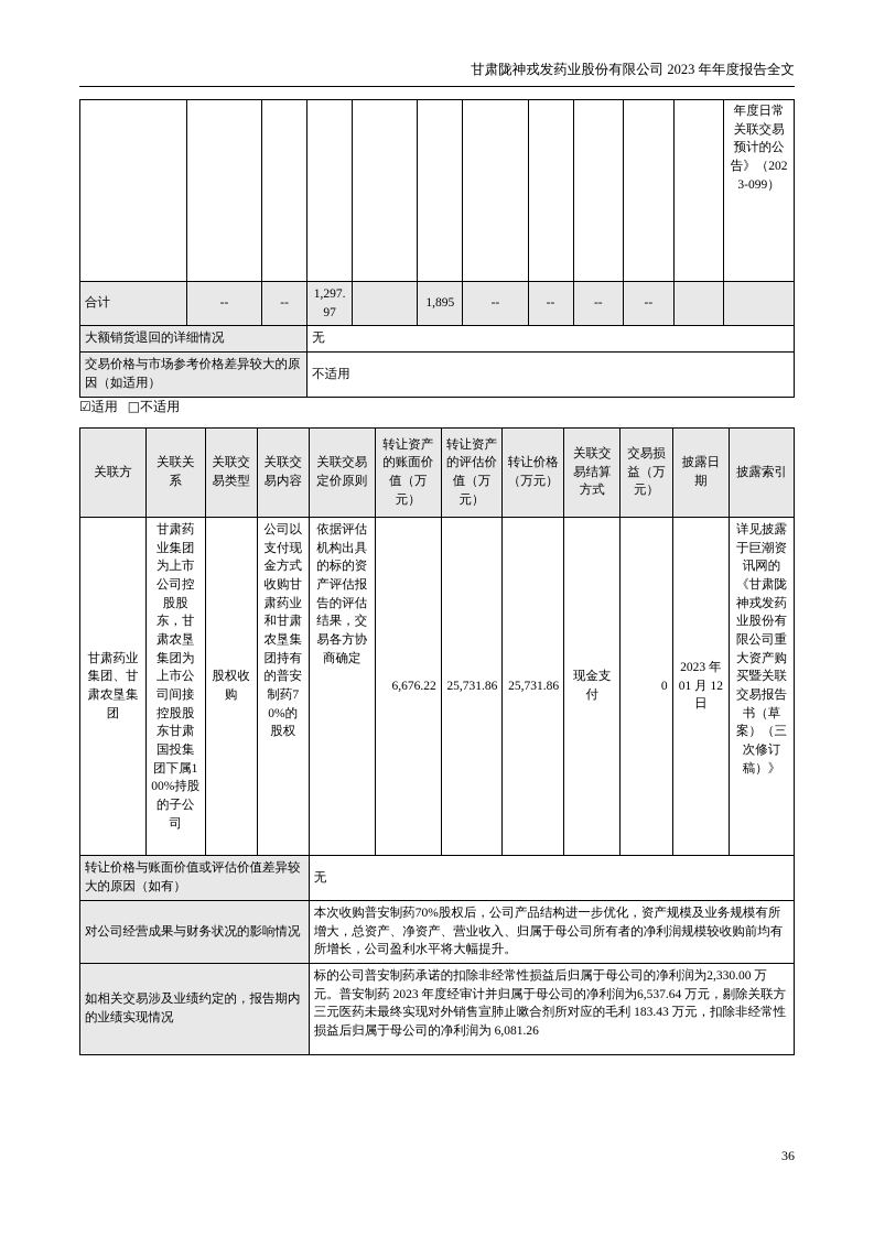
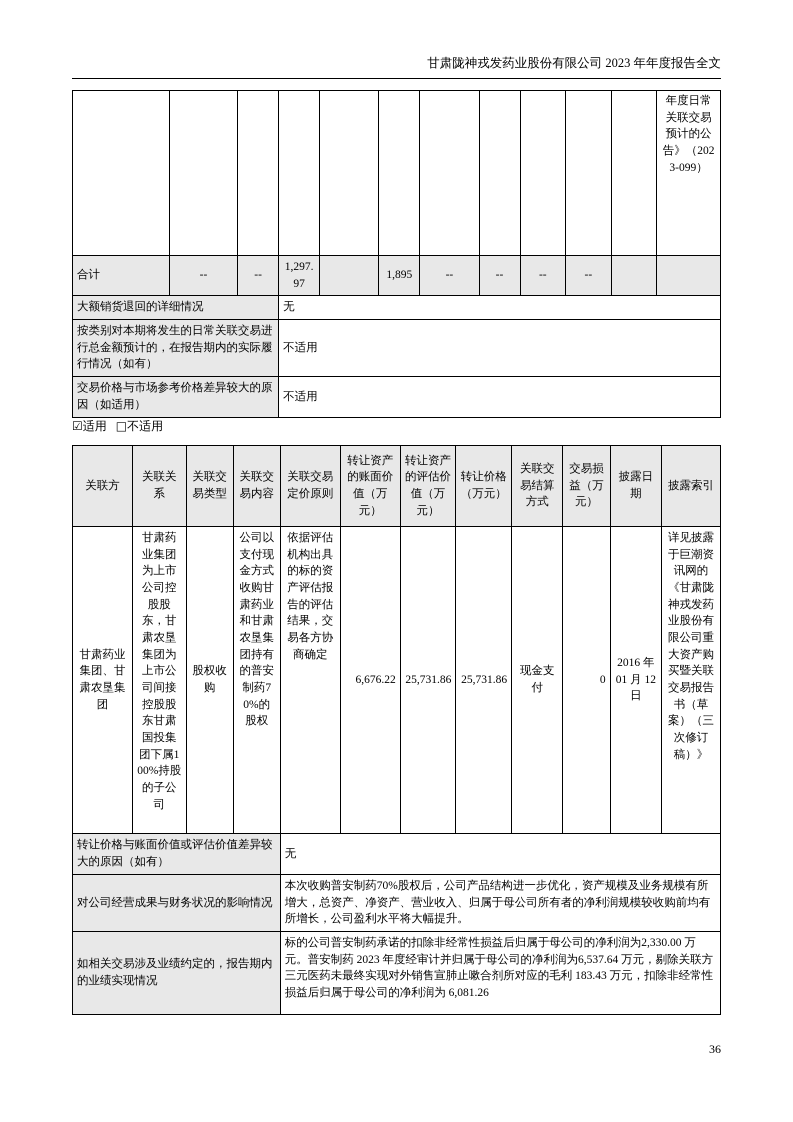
  甘肃陇神戎发药业股份有限公司 2023 年年度报告全文
  											年度日常关联交易预计的公告》（2023-099）
  合计	--	--	1,297.97		1,895	--	--	--	--
  大额销货退回的详细情况	无
+ 按类别对本期将发生的日常关联交易进行总金额预计的，在报告期内的实际履行情况（如有）	不适用
  交易价格与市场参考价格差异较大的原因（如适用）	不适用
  ☑适用 □不适用
  关联方	关联关系	关联交易类型	关联交易内容	关联交易定价原则	转让资产的账面价值（万元）	转让资产的评估价值（万元）	转让价格（万元）	关联交易结算方式	交易损益（万元）	披露日期	披露索引
- 甘肃药业集团、甘肃农垦集团	甘肃药业集团为上市公司控股股东，甘肃农垦集团为上市公司间接控股股东甘肃国投集团下属100%持股的子公司	股权收购	公司以支付现金方式收购甘肃药业和甘肃农垦集团持有的普安制药70%的股权	依据评估机构出具的标的资产评估报告的评估结果，交易各方协商确定	6,676.22	25,731.86	25,731.86	现金支付	0	2023 年 01 月 12 日	详见披露于巨潮资讯网的《甘肃陇神戎发药业股份有限公司重大资产购买暨关联交易报告书（草案）（三次修订稿）》
+ 甘肃药业集团、甘肃农垦集团	甘肃药业集团为上市公司控股股东，甘肃农垦集团为上市公司间接控股股东甘肃国投集团下属100%持股的子公司	股权收购	公司以支付现金方式收购甘肃药业和甘肃农垦集团持有的普安制药70%的股权	依据评估机构出具的标的资产评估报告的评估结果，交易各方协商确定	6,676.22	25,731.86	25,731.86	现金支付	0	2016 年 01 月 12 日	详见披露于巨潮资讯网的《甘肃陇神戎发药业股份有限公司重大资产购买暨关联交易报告书（草案）（三次修订稿）》
  转让价格与账面价值或评估价值差异较大的原因（如有）	无
  对公司经营成果与财务状况的影响情况	本次收购普安制药70%股权后，公司产品结构进一步优化，资产规模及业务规模有所增大，总资产、净资产、营业收入、归属于母公司所有者的净利润规模较收购前均有所增长，公司盈利水平将大幅提升。
  如相关交易涉及业绩约定的，报告期内的业绩实现情况	标的公司普安制药承诺的扣除非经常性损益后归属于母公司的净利润为2,330.00 万元。普安制药 2023 年度经审计并归属于母公司的净利润为6,537.64 万元，剔除关联方三元医药未最终实现对外销售宣肺止嗽合剂所对应的毛利 183.43 万元，扣除非经常性损益后归属于母公司的净利润为 6,081.26
  36
